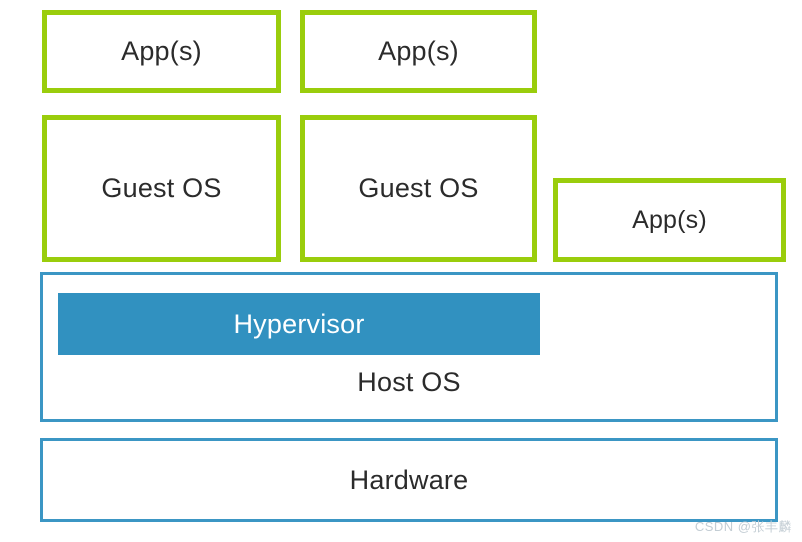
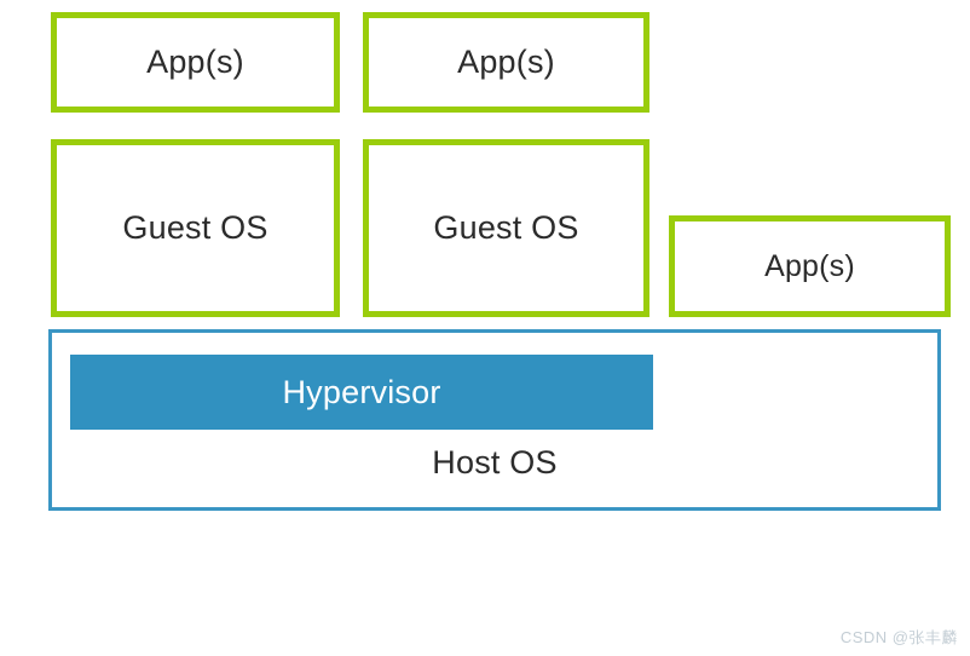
  App(s)
  App(s)
  Guest OS
  Guest OS
  App(s)
  Hypervisor
  Host OS
- Hardware
  CSDN @张丰麟
